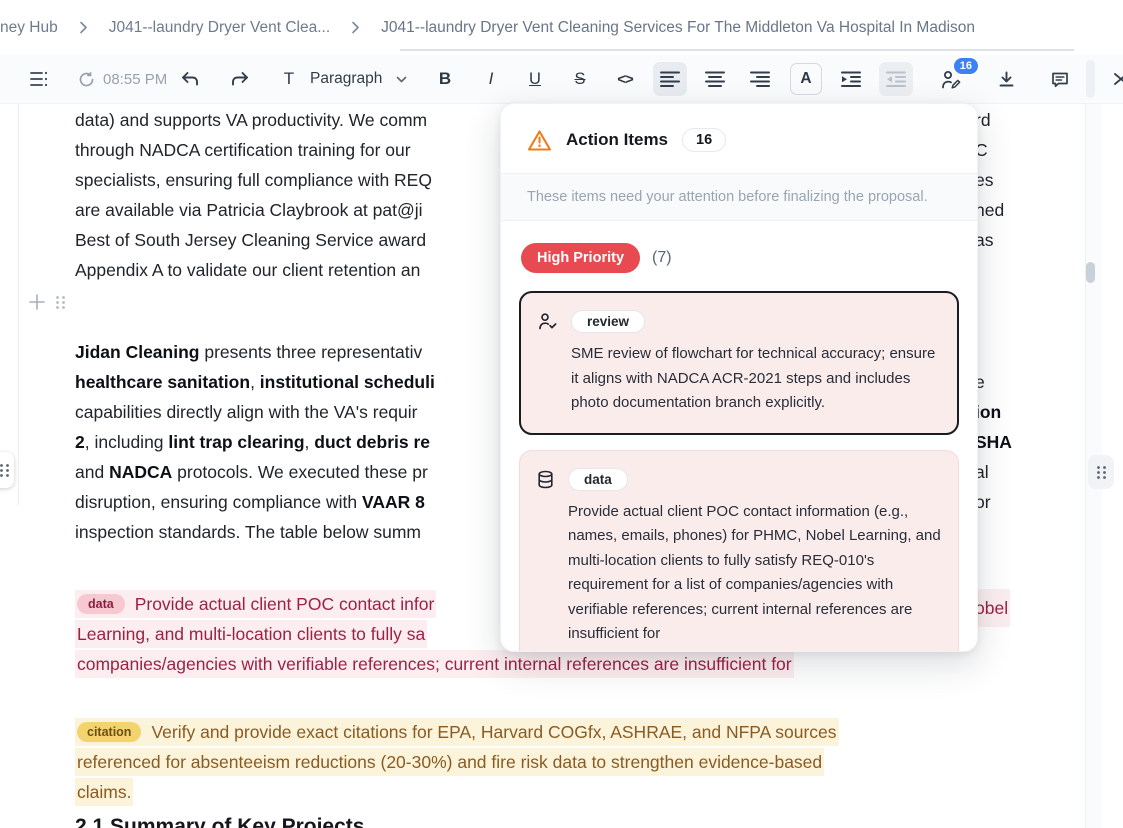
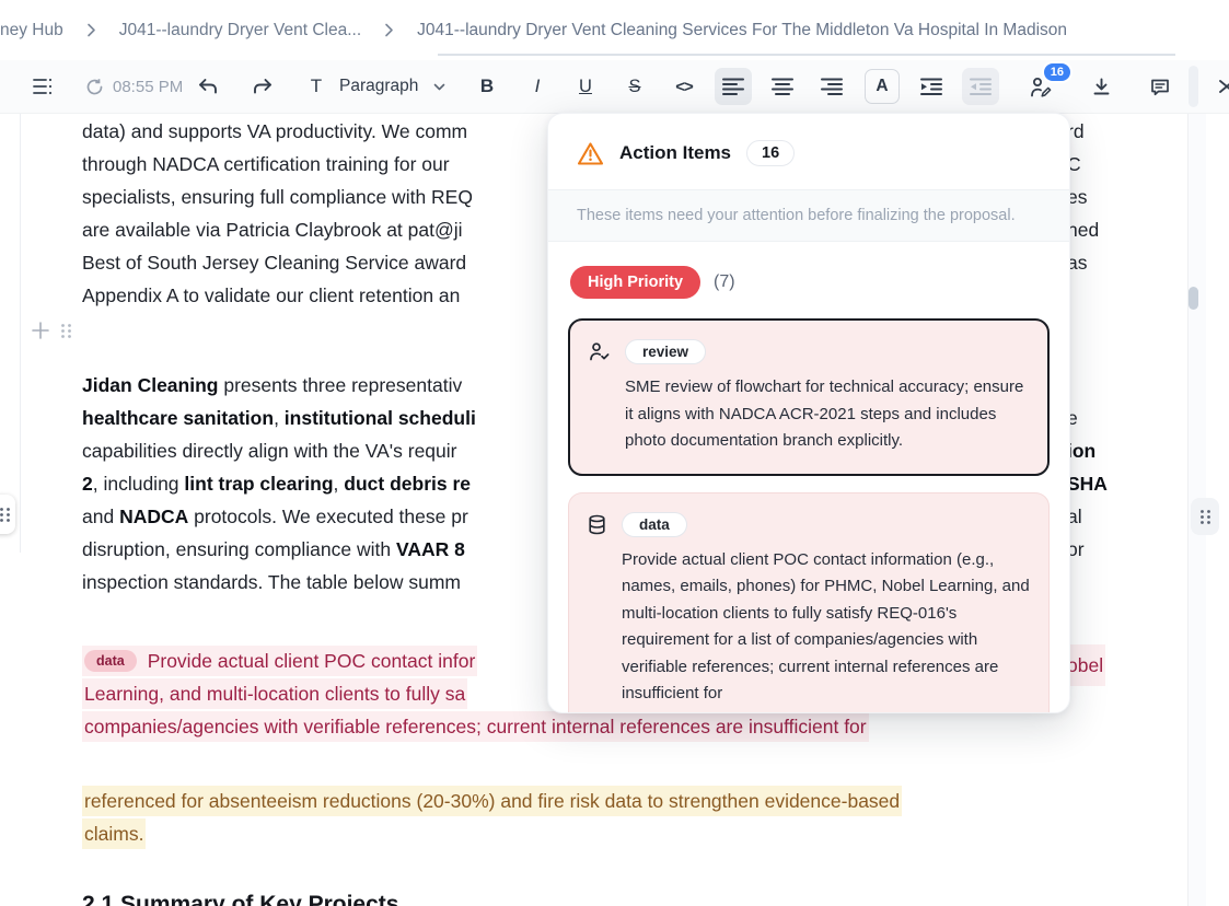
  ney Hub
  J041--laundry Dryer Vent Clea...
  J041--laundry Dryer Vent Cleaning Services For The Middleton Va Hospital In Madison
  08:55 PM
  T
  Paragraph
  B
  I
  U
  S
  <>
  A
  16
  data) and supports VA productivity. We comm
  through NADCA certification training for our
  C
  specialists, ensuring full compliance with REQ
  es
  are available via Patricia Claybrook at pat@ji
  hed
  Best of South Jersey Cleaning Service award
  as
  Appendix A to validate our client retention an
  Jidan Cleaning presents three representativ
  healthcare sanitation, institutional scheduli
  e
  capabilities directly align with the VA's requir
  2, including lint trap clearing, duct debris re
  SHA
  and NADCA protocols. We executed these pr
  al
  disruption, ensuring compliance with VAAR 8
  or
  inspection standards. The table below summ
  data Provide actual client POC contact infor
  obel
  Learning, and multi-location clients to fully sa
  companies/agencies with verifiable references; current internal references are insufficient for
- citation Verify and provide exact citations for EPA, Harvard COGfx, ASHRAE, and NFPA sources
  referenced for absenteeism reductions (20-30%) and fire risk data to strengthen evidence-based
  claims.
  2.1 Summary of Key Projects
  Action Items
  16
  These items need your attention before finalizing the proposal.
  High Priority
  (7)
  review
  SME review of flowchart for technical accuracy; ensure it aligns with NADCA ACR-2021 steps and includes photo documentation branch explicitly.
  data
- Provide actual client POC contact information (e.g., names, emails, phones) for PHMC, Nobel Learning, and multi-location clients to fully satisfy REQ-010's requirement for a list of companies/agencies with verifiable references; current internal references are insufficient for
+ Provide actual client POC contact information (e.g., names, emails, phones) for PHMC, Nobel Learning, and multi-location clients to fully satisfy REQ-016's requirement for a list of companies/agencies with verifiable references; current internal references are insufficient for
